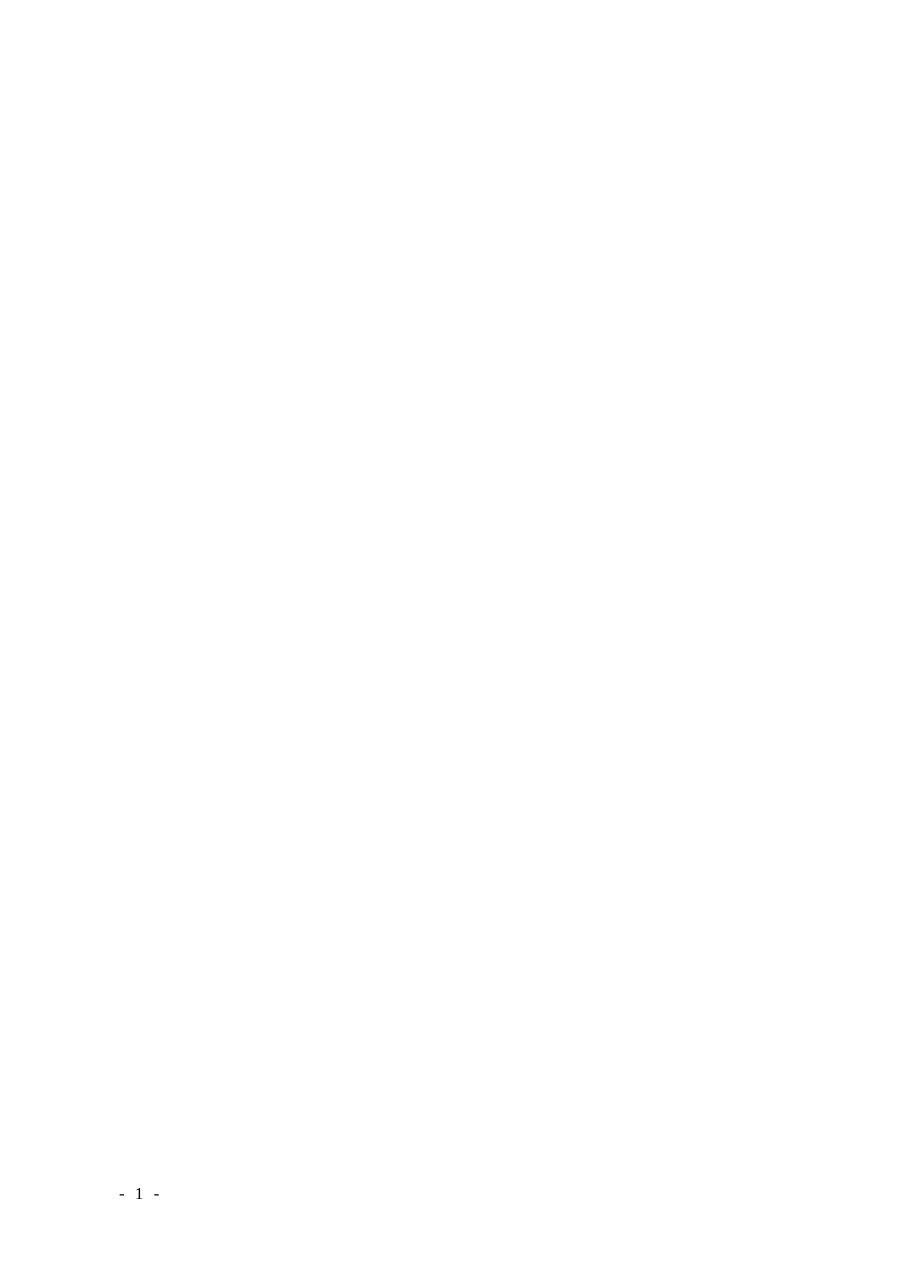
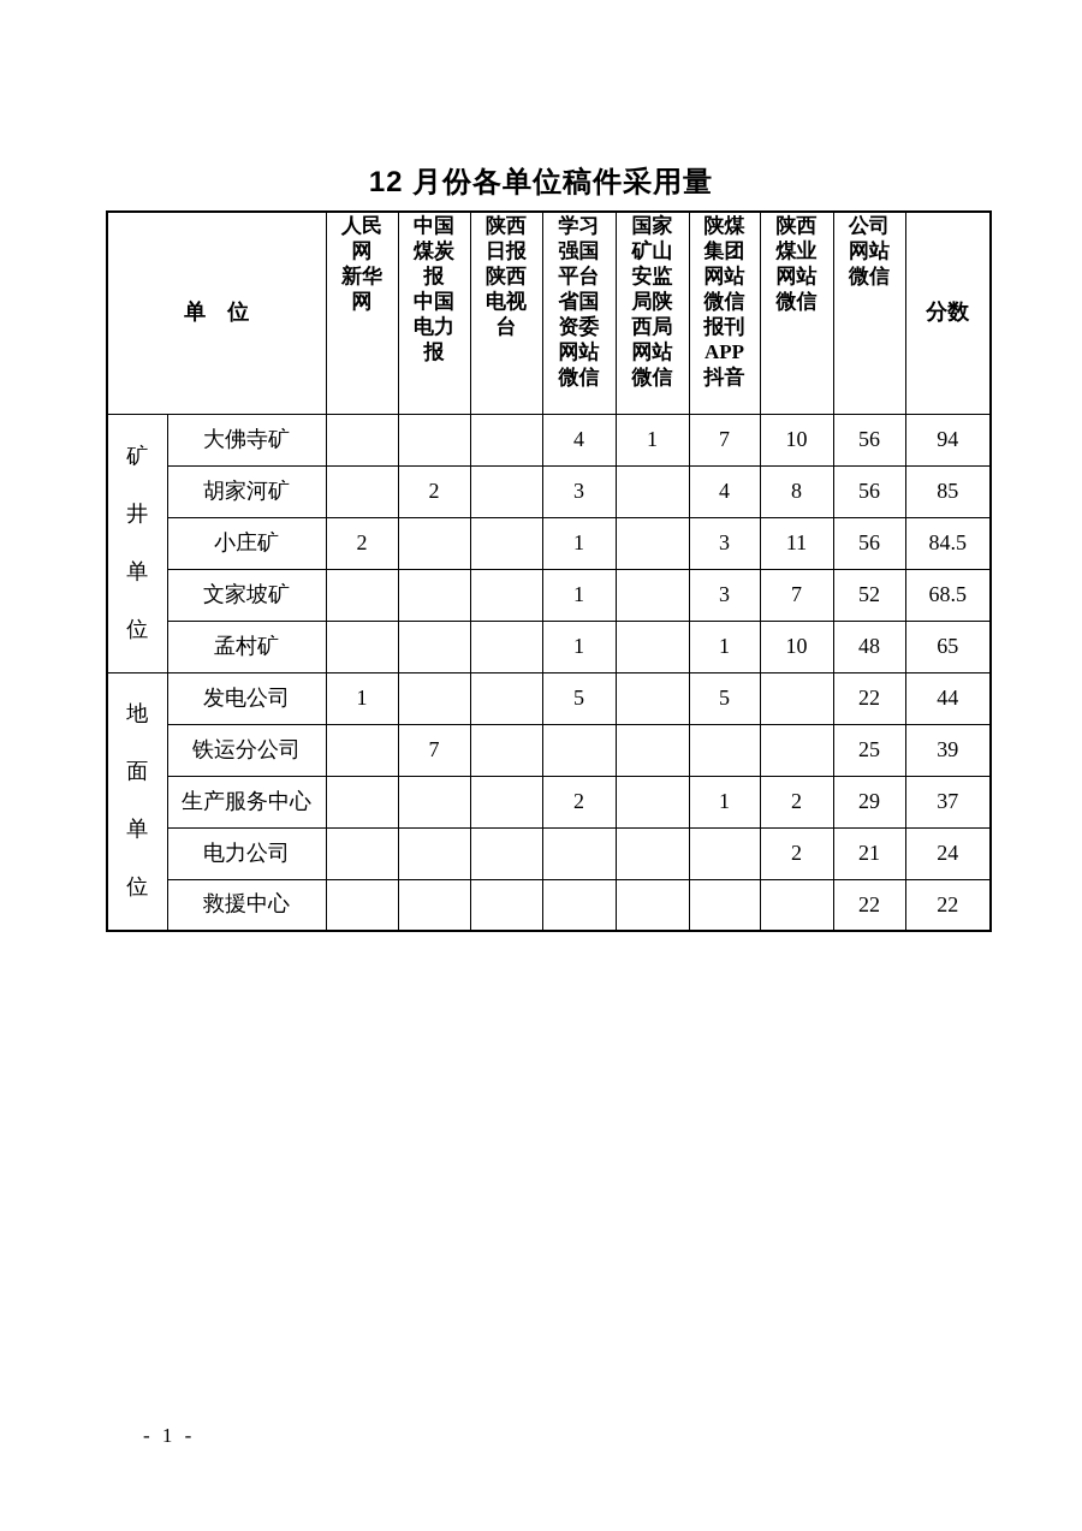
+ 12 月份各单位稿件采用量
+ 单 位	人民网新华网	中国煤炭报中国电力报	陕西日报陕西电视台	学习强国平台省国资委网站微信	国家矿山安监局陕西局网站微信	陕煤集团网站微信报刊APP抖音	陕西煤业网站微信	公司网站微信	分数
+ 矿井单位	大佛寺矿				4	1	7	10	56	94
+ 胡家河矿		2		3		4	8	56	85
+ 小庄矿	2			1		3	11	56	84.5
+ 文家坡矿				1		3	7	52	68.5
+ 孟村矿				1		1	10	48	65
+ 地面单位	发电公司	1			5		5		22	44
+ 铁运分公司		7						25	39
+ 生产服务中心				2		1	2	29	37
+ 电力公司							2	21	24
+ 救援中心								22	22
  - 1 -
